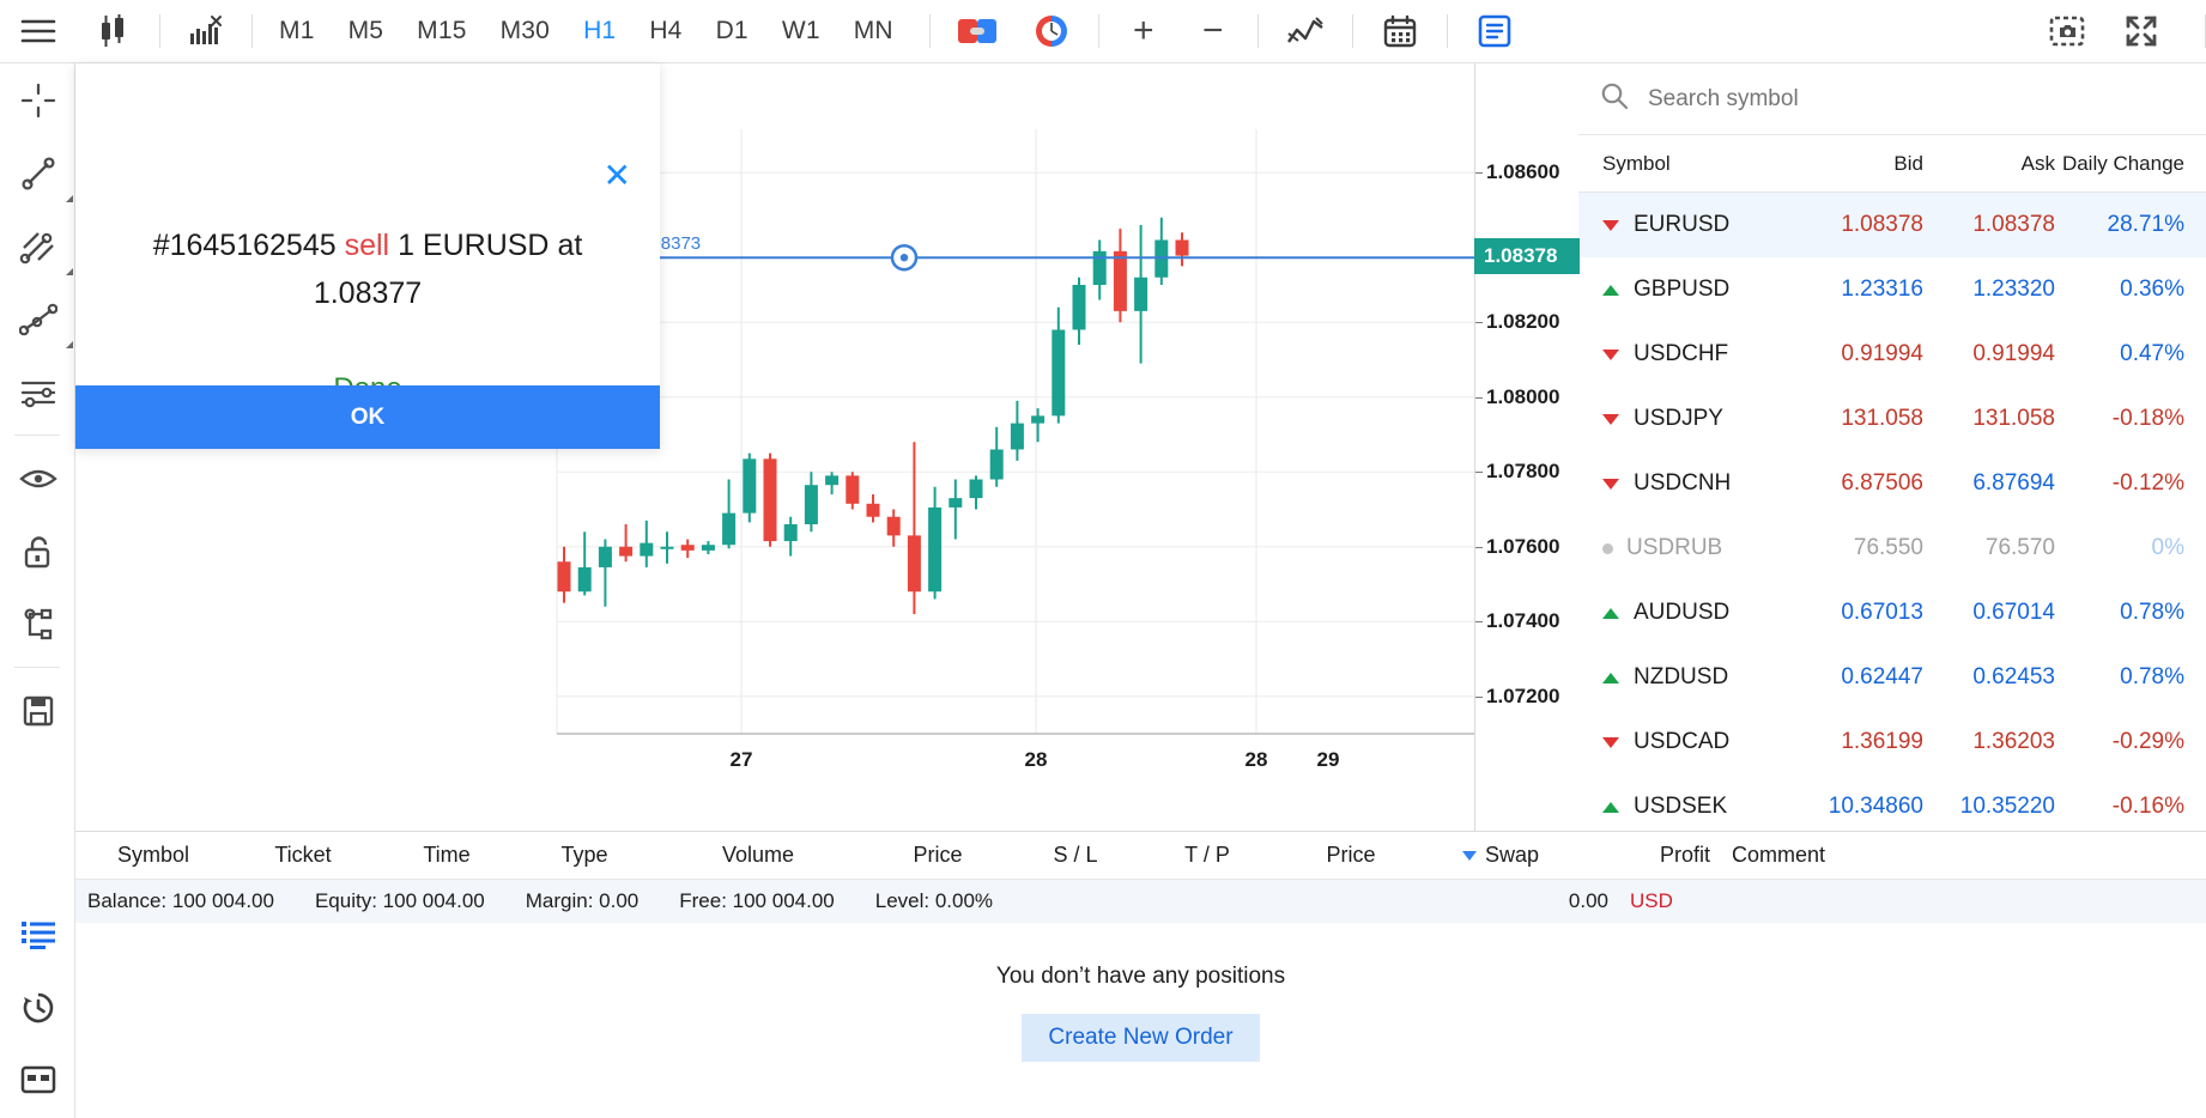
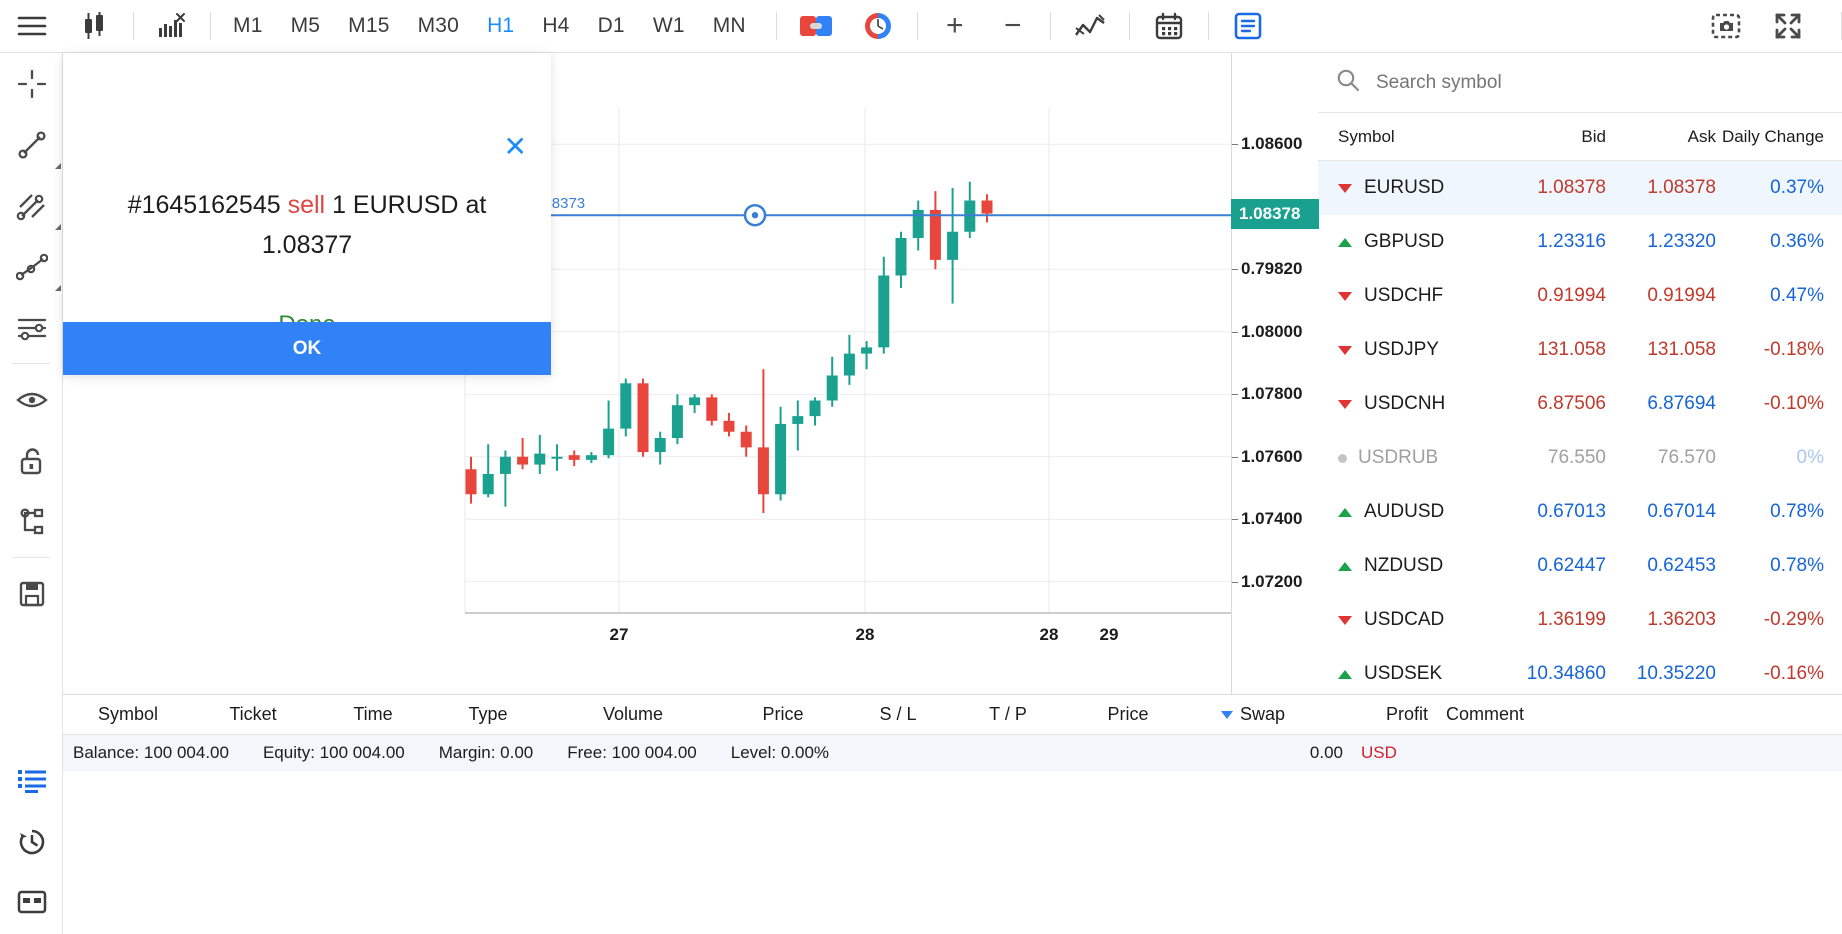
  M1
  M5
  M15
  M30
  H1
  H4
  D1
  W1
  MN
  +
  −
  1.08378
  1.08600
- 1.08200
+ 0.79820
  1.08000
  1.07800
  1.07600
  1.07400
  1.07200
  27
  28
  28
  29
  Search symbol
  Symbol
  Bid
  Ask
  Daily Change
  EURUSD
  1.08378
  1.08378
- 28.71%
+ 0.37%
  GBPUSD
  1.23316
  1.23320
  0.36%
  USDCHF
  0.91994
  0.91994
  0.47%
  USDJPY
  131.058
  131.058
  -0.18%
  USDCNH
  6.87506
  6.87694
- -0.12%
+ -0.10%
  USDRUB
  76.550
  76.570
  0%
  AUDUSD
  0.67013
  0.67014
  0.78%
  NZDUSD
  0.62447
  0.62453
  0.78%
  USDCAD
  1.36199
  1.36203
  -0.29%
  USDSEK
  10.34860
  10.35220
  -0.16%
  Symbol
  Ticket
  Time
  Type
  Volume
  Price
  S / L
  T / P
  Price
  Swap
  Profit
  Comment
  Balance: 100 004.00
  Equity: 100 004.00
  Margin: 0.00
  Free: 100 004.00
  Level: 0.00%
  0.00
  USD
- You don’t have any positions
- Create New Order
  ✕
  #1645162545 sell 1 EURUSD at 1.08377
  OK
